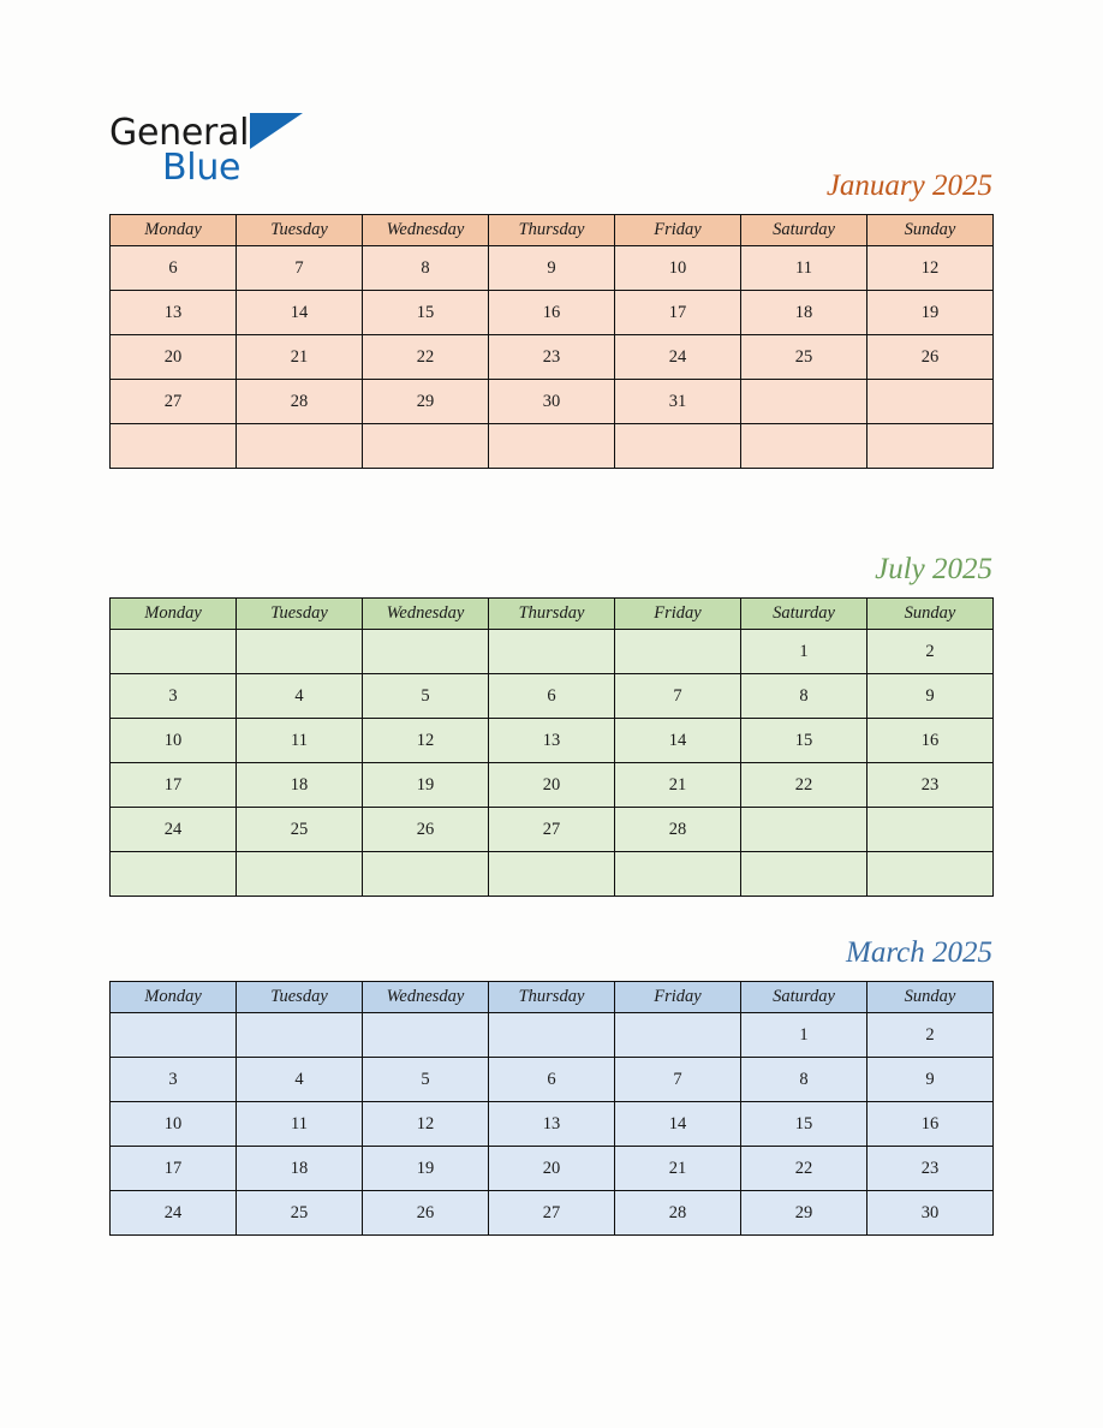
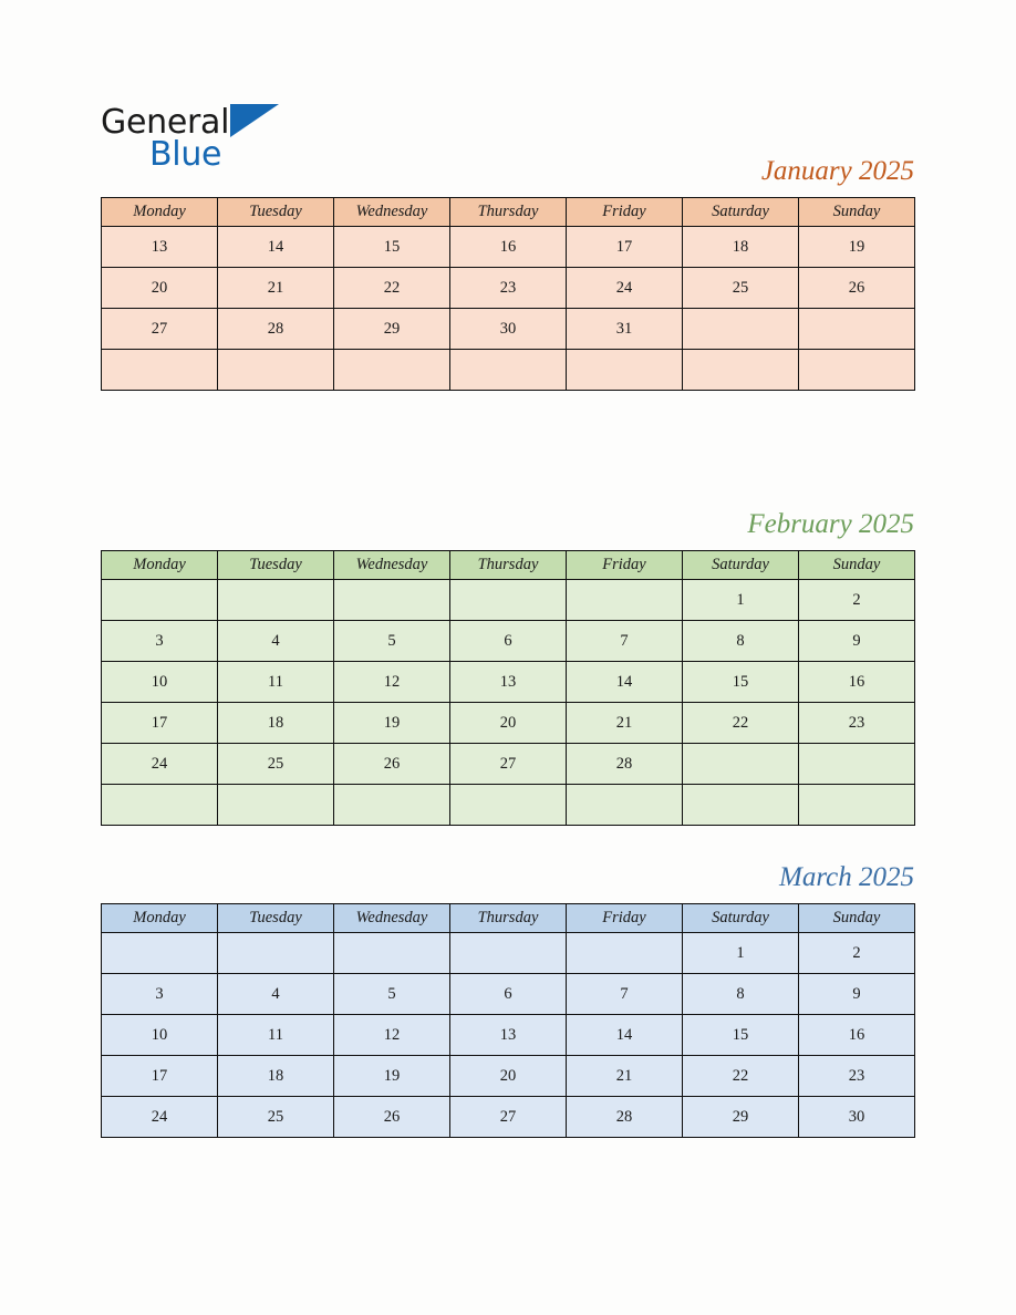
  General
  Blue
  January 2025
  Monday	Tuesday	Wednesday	Thursday	Friday	Saturday	Sunday
- 6	7	8	9	10	11	12
  13	14	15	16	17	18	19
  20	21	22	23	24	25	26
  27	28	29	30	31
- July 2025
+ February 2025
  Monday	Tuesday	Wednesday	Thursday	Friday	Saturday	Sunday
  					1	2
  3	4	5	6	7	8	9
  10	11	12	13	14	15	16
  17	18	19	20	21	22	23
  24	25	26	27	28
  March 2025
  Monday	Tuesday	Wednesday	Thursday	Friday	Saturday	Sunday
  					1	2
  3	4	5	6	7	8	9
  10	11	12	13	14	15	16
  17	18	19	20	21	22	23
  24	25	26	27	28	29	30
